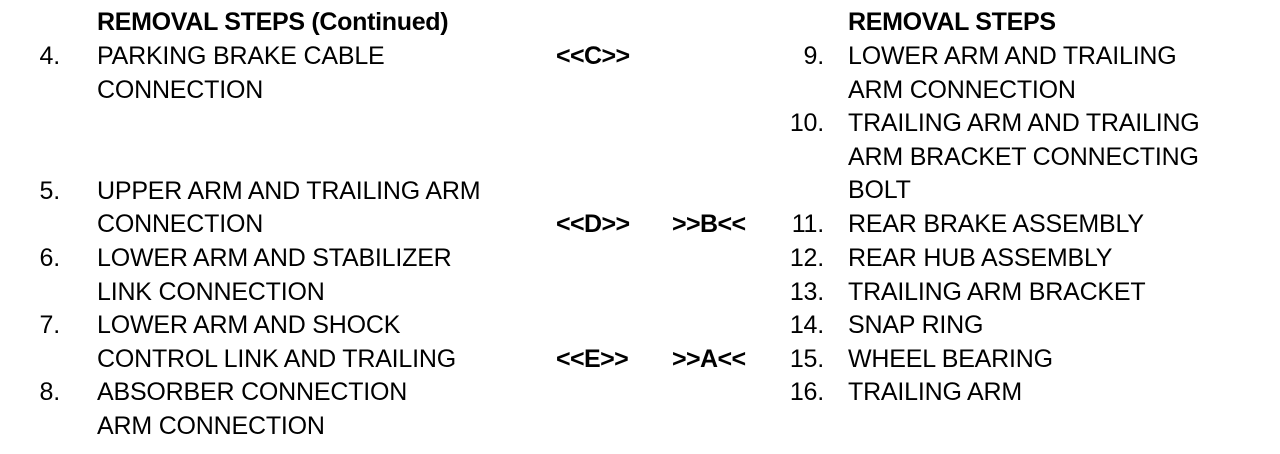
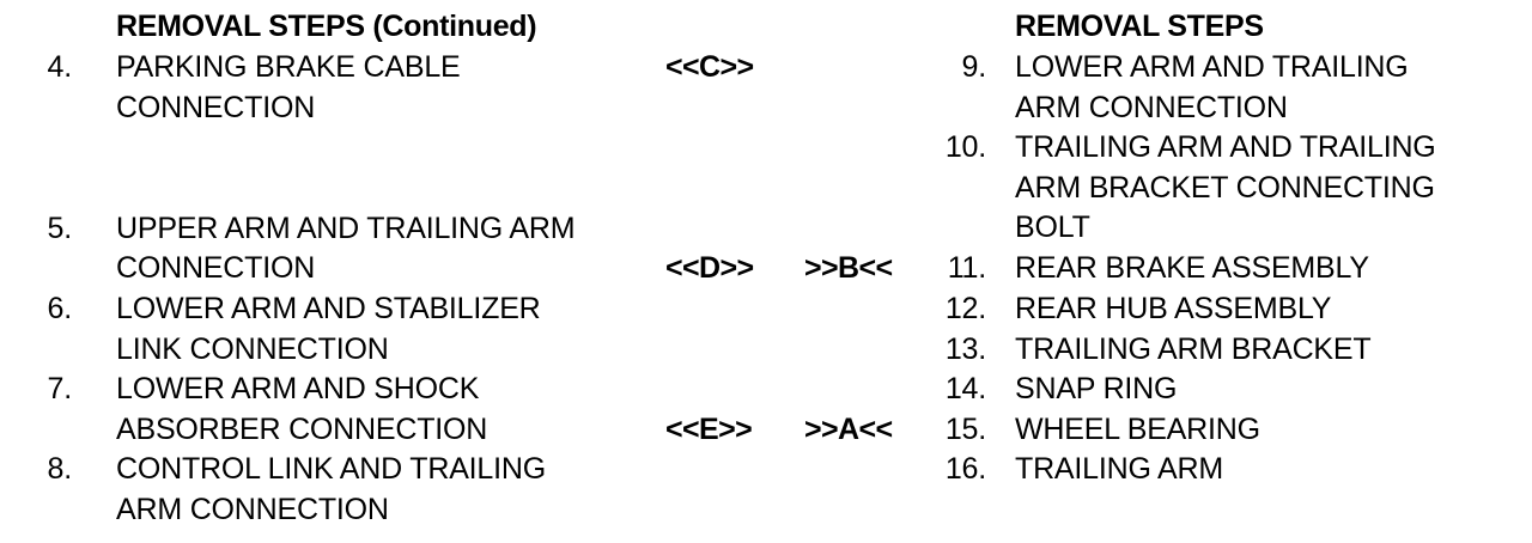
  REMOVAL STEPS (Continued)
  4.
  PARKING BRAKE CABLE
  CONNECTION
  5.
  UPPER ARM AND TRAILING ARM
  CONNECTION
  6.
  LOWER ARM AND STABILIZER
  LINK CONNECTION
  7.
  LOWER ARM AND SHOCK
- CONTROL LINK AND TRAILING
+ ABSORBER CONNECTION
  8.
- ABSORBER CONNECTION
+ CONTROL LINK AND TRAILING
  ARM CONNECTION
  <<C>>
  <<D>>
  <<E>>
  >>B<<
  >>A<<
  REMOVAL STEPS
  9.
  LOWER ARM AND TRAILING
  ARM CONNECTION
  10.
  TRAILING ARM AND TRAILING
  ARM BRACKET CONNECTING
  BOLT
  11.
  REAR BRAKE ASSEMBLY
  12.
  REAR HUB ASSEMBLY
  13.
  TRAILING ARM BRACKET
  14.
  SNAP RING
  15.
  WHEEL BEARING
  16.
  TRAILING ARM
